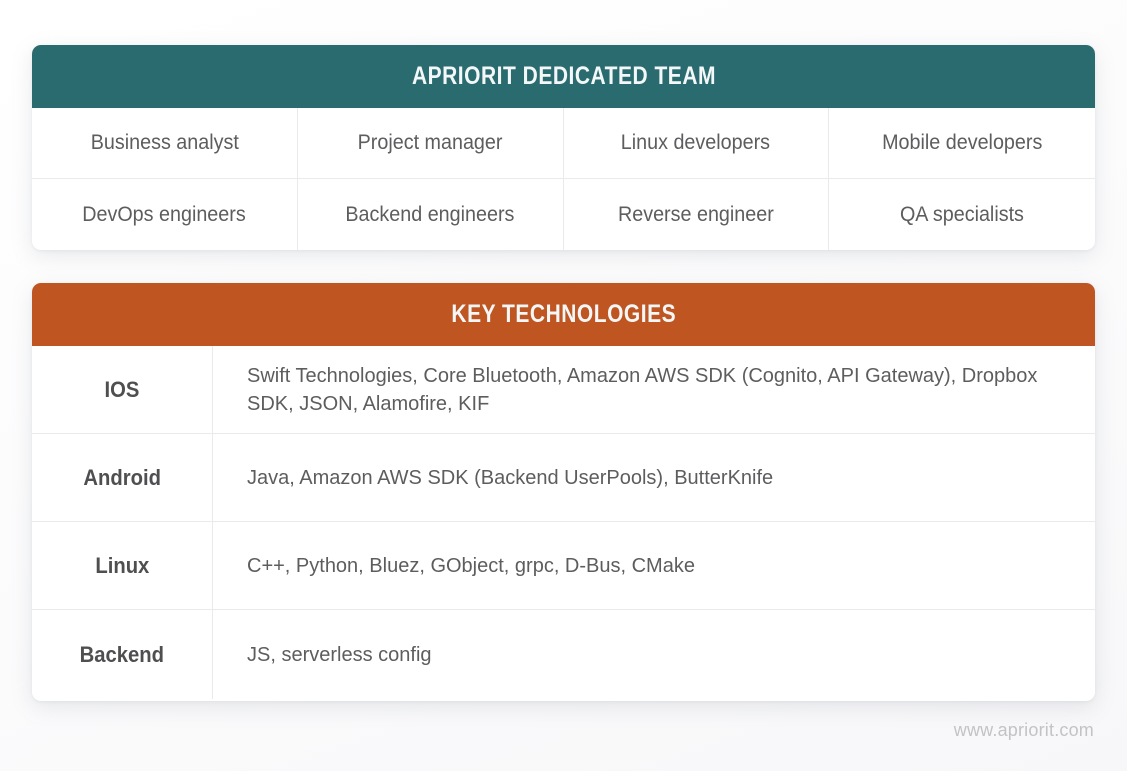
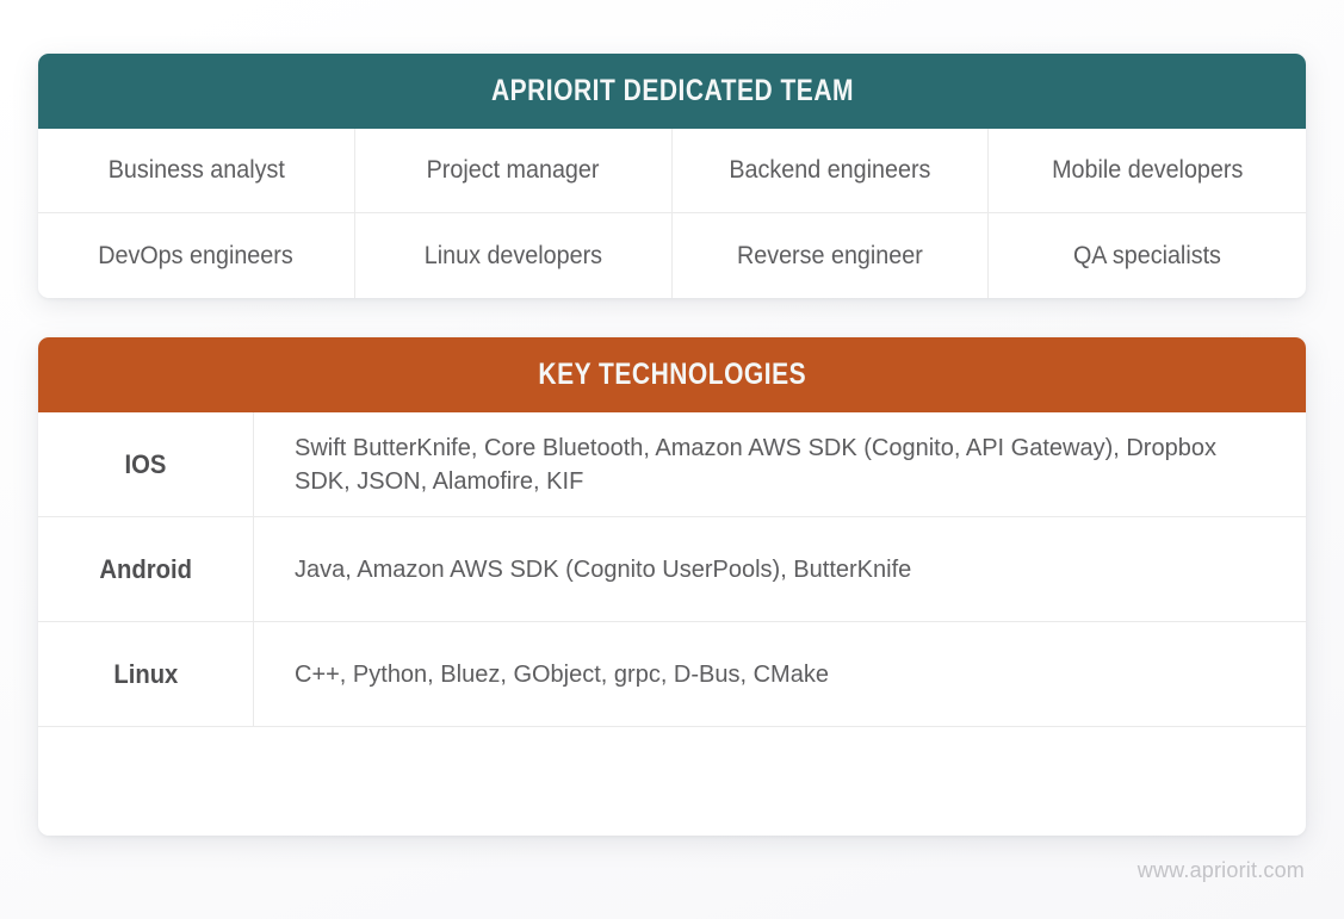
  APRIORIT DEDICATED TEAM
  Business analyst
  Project manager
- Linux developers
+ Backend engineers
  Mobile developers
  DevOps engineers
- Backend engineers
+ Linux developers
  Reverse engineer
  QA specialists
  KEY TECHNOLOGIES
  IOS
- Swift Technologies, Core Bluetooth, Amazon AWS SDK (Cognito, API Gateway), Dropbox SDK, JSON, Alamofire, KIF
+ Swift ButterKnife, Core Bluetooth, Amazon AWS SDK (Cognito, API Gateway), Dropbox SDK, JSON, Alamofire, KIF
  Android
- Java, Amazon AWS SDK (Backend UserPools), ButterKnife
+ Java, Amazon AWS SDK (Cognito UserPools), ButterKnife
  Linux
  C++, Python, Bluez, GObject, grpc, D-Bus, CMake
- Backend
- JS, serverless config
  www.apriorit.com
